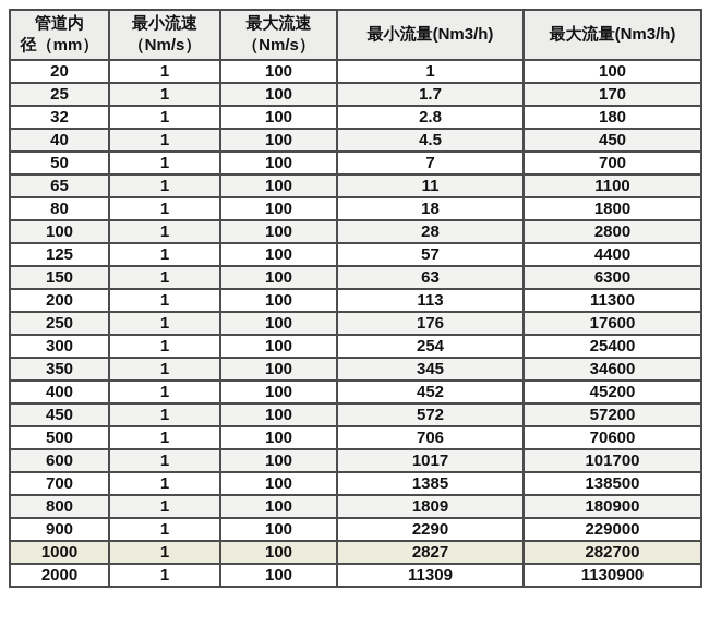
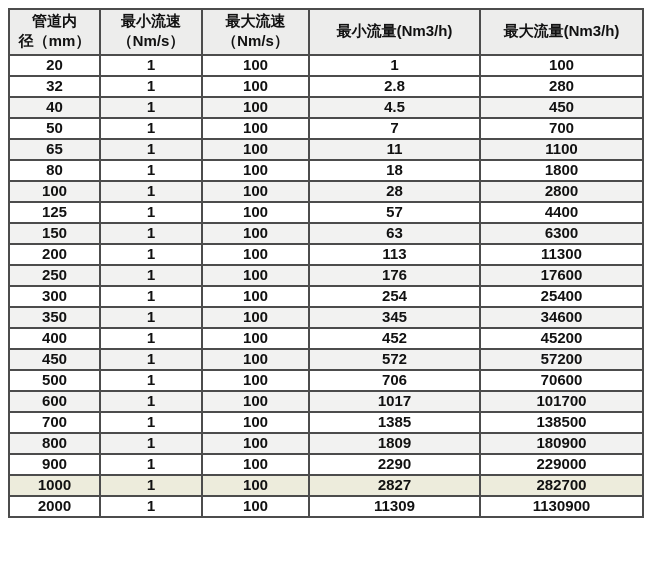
  管道内径（mm）	最小流速（Nm/s）	最大流速（Nm/s）	最小流量(Nm3/h)	最大流量(Nm3/h)
  20	1	100	1	100
- 25	1	100	1.7	170
- 32	1	100	2.8	180
+ 32	1	100	2.8	280
  40	1	100	4.5	450
  50	1	100	7	700
  65	1	100	11	1100
  80	1	100	18	1800
  100	1	100	28	2800
  125	1	100	57	4400
  150	1	100	63	6300
  200	1	100	113	11300
  250	1	100	176	17600
  300	1	100	254	25400
  350	1	100	345	34600
  400	1	100	452	45200
  450	1	100	572	57200
  500	1	100	706	70600
  600	1	100	1017	101700
  700	1	100	1385	138500
  800	1	100	1809	180900
  900	1	100	2290	229000
  1000	1	100	2827	282700
  2000	1	100	11309	1130900
